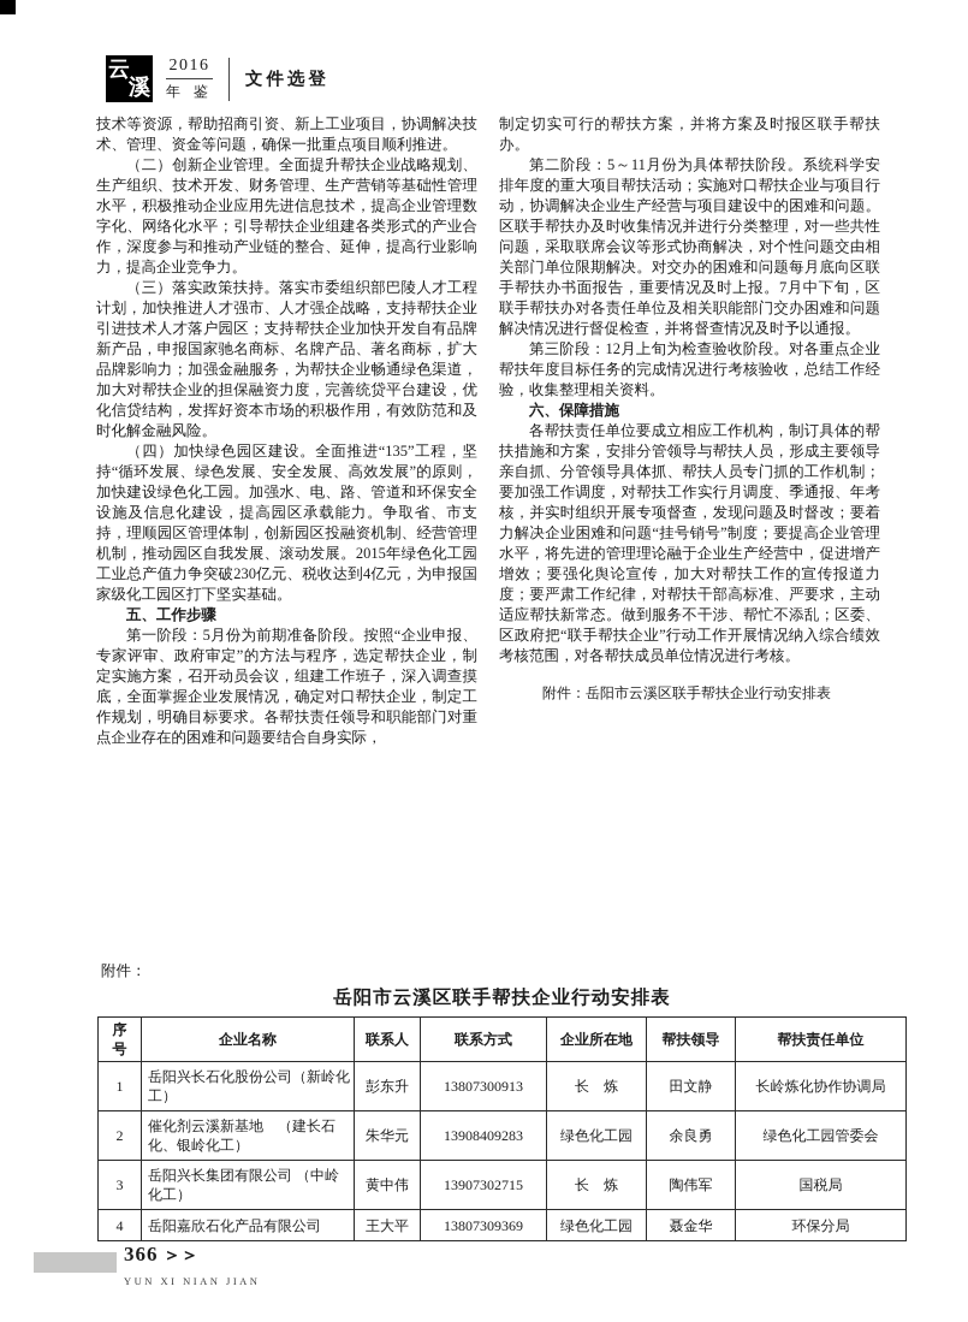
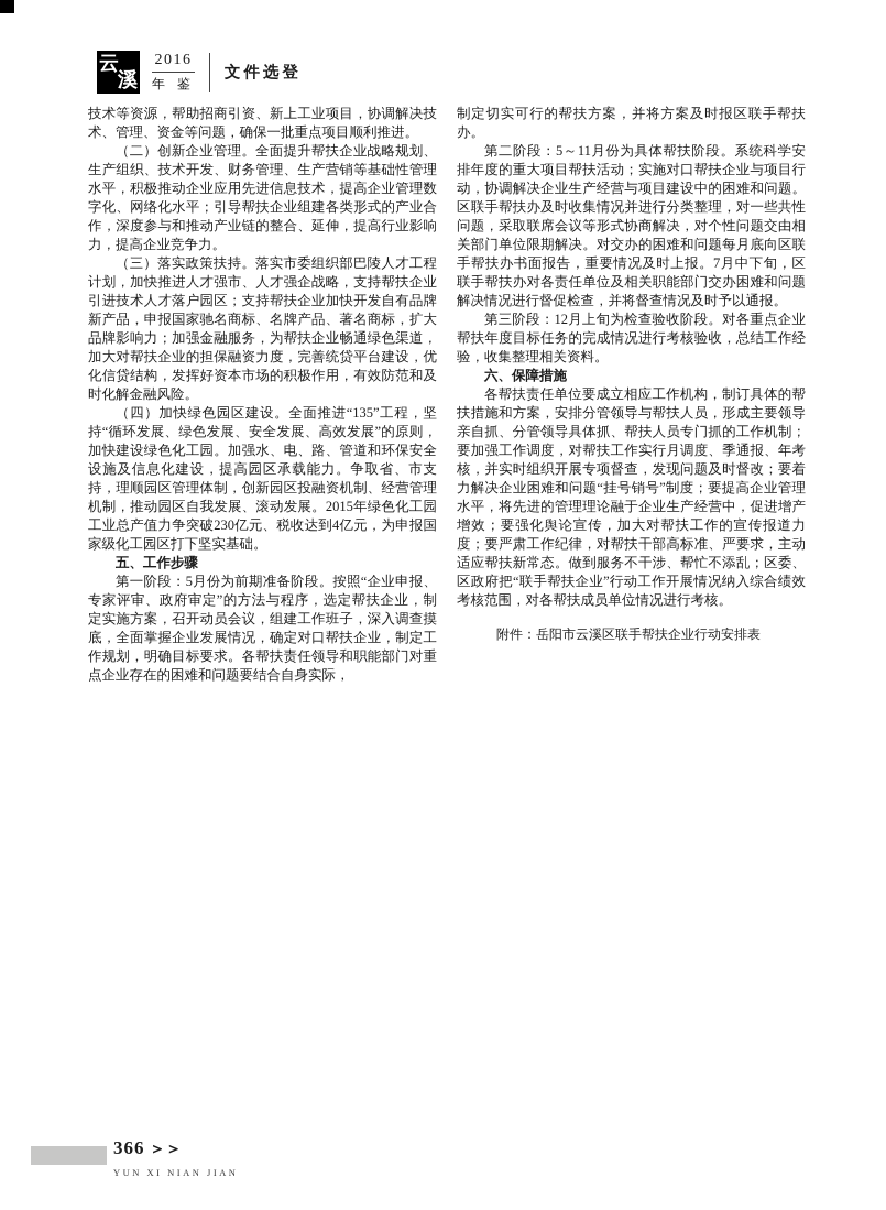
  云
  溪
  2016
  年 鉴
  文件选登
  技术等资源，帮助招商引资、新上工业项目，协调解决技术、管理、资金等问题，确保一批重点项目顺利推进。
  （二）创新企业管理。全面提升帮扶企业战略规划、生产组织、技术开发、财务管理、生产营销等基础性管理水平，积极推动企业应用先进信息技术，提高企业管理数字化、网络化水平；引导帮扶企业组建各类形式的产业合作，深度参与和推动产业链的整合、延伸，提高行业影响力，提高企业竞争力。
  （三）落实政策扶持。落实市委组织部巴陵人才工程计划，加快推进人才强市、人才强企战略，支持帮扶企业引进技术人才落户园区；支持帮扶企业加快开发自有品牌新产品，申报国家驰名商标、名牌产品、著名商标，扩大品牌影响力；加强金融服务，为帮扶企业畅通绿色渠道，加大对帮扶企业的担保融资力度，完善统贷平台建设，优化信贷结构，发挥好资本市场的积极作用，有效防范和及时化解金融风险。
  （四）加快绿色园区建设。全面推进“135”工程，坚持“循环发展、绿色发展、安全发展、高效发展”的原则，加快建设绿色化工园。加强水、电、路、管道和环保安全设施及信息化建设，提高园区承载能力。争取省、市支持，理顺园区管理体制，创新园区投融资机制、经营管理机制，推动园区自我发展、滚动发展。2015年绿色化工园工业总产值力争突破230亿元、税收达到4亿元，为申报国家级化工园区打下坚实基础。
  五、工作步骤
  第一阶段：5月份为前期准备阶段。按照“企业申报、专家评审、政府审定”的方法与程序，选定帮扶企业，制定实施方案，召开动员会议，组建工作班子，深入调查摸底，全面掌握企业发展情况，确定对口帮扶企业，制定工作规划，明确目标要求。各帮扶责任领导和职能部门对重点企业存在的困难和问题要结合自身实际，
  制定切实可行的帮扶方案，并将方案及时报区联手帮扶办。
  第二阶段：5～11月份为具体帮扶阶段。系统科学安排年度的重大项目帮扶活动；实施对口帮扶企业与项目行动，协调解决企业生产经营与项目建设中的困难和问题。区联手帮扶办及时收集情况并进行分类整理，对一些共性问题，采取联席会议等形式协商解决，对个性问题交由相关部门单位限期解决。对交办的困难和问题每月底向区联手帮扶办书面报告，重要情况及时上报。7月中下旬，区联手帮扶办对各责任单位及相关职能部门交办困难和问题解决情况进行督促检查，并将督查情况及时予以通报。
  第三阶段：12月上旬为检查验收阶段。对各重点企业帮扶年度目标任务的完成情况进行考核验收，总结工作经验，收集整理相关资料。
  六、保障措施
  各帮扶责任单位要成立相应工作机构，制订具体的帮扶措施和方案，安排分管领导与帮扶人员，形成主要领导亲自抓、分管领导具体抓、帮扶人员专门抓的工作机制；要加强工作调度，对帮扶工作实行月调度、季通报、年考核，并实时组织开展专项督查，发现问题及时督改；要着力解决企业困难和问题“挂号销号”制度；要提高企业管理水平，将先进的管理理论融于企业生产经营中，促进增产增效；要强化舆论宣传，加大对帮扶工作的宣传报道力度；要严肃工作纪律，对帮扶干部高标准、严要求，主动适应帮扶新常态。做到服务不干涉、帮忙不添乱；区委、区政府把“联手帮扶企业”行动工作开展情况纳入综合绩效考核范围，对各帮扶成员单位情况进行考核。
  附件：岳阳市云溪区联手帮扶企业行动安排表
- 附件：
- 岳阳市云溪区联手帮扶企业行动安排表
- 序 号	企业名称	联系人	联系方式	企业所在地	帮扶领导	帮扶责任单位
- 1	岳阳兴长石化股份公司（新岭化工）	彭东升	13807300913	长 炼	田文静	长岭炼化协作协调局
- 2	催化剂云溪新基地 （建长石化、银岭化工）	朱华元	13908409283	绿色化工园	余良勇	绿色化工园管委会
- 3	岳阳兴长集团有限公司 （中岭化工）	黄中伟	13907302715	长 炼	陶伟军	国税局
- 4	岳阳嘉欣石化产品有限公司	王大平	13807309369	绿色化工园	聂金华	环保分局
  366 ＞ ＞
  YUN XI NIAN JIAN
